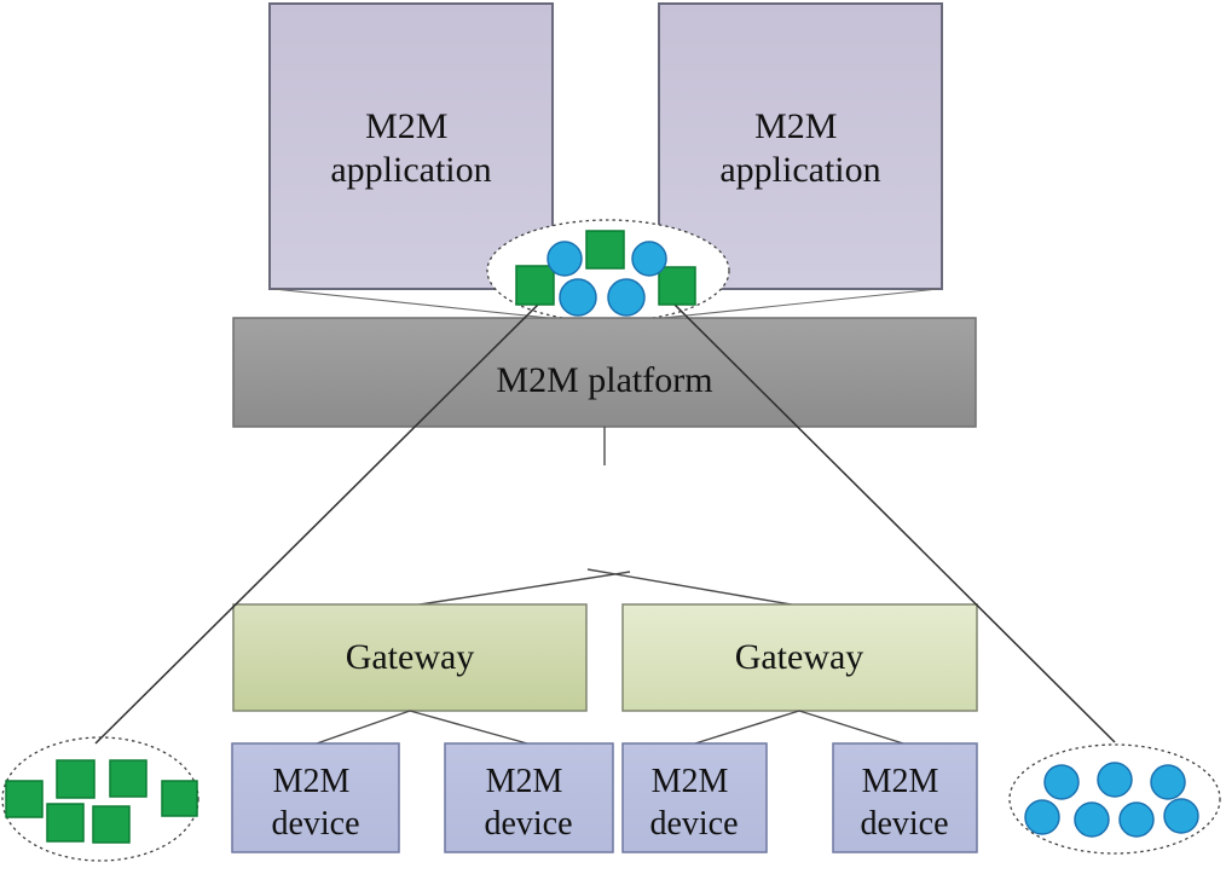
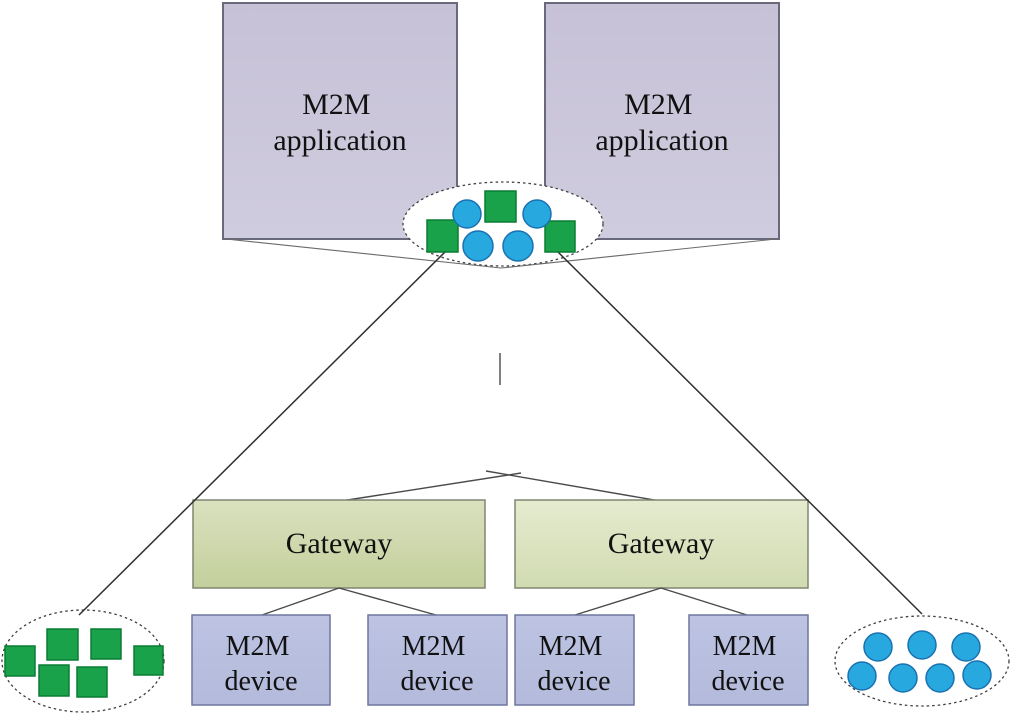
  M2M application
  M2M application
- M2M platform
  Gateway
  Gateway
  M2M device
  M2M device
  M2M device
  M2M device
